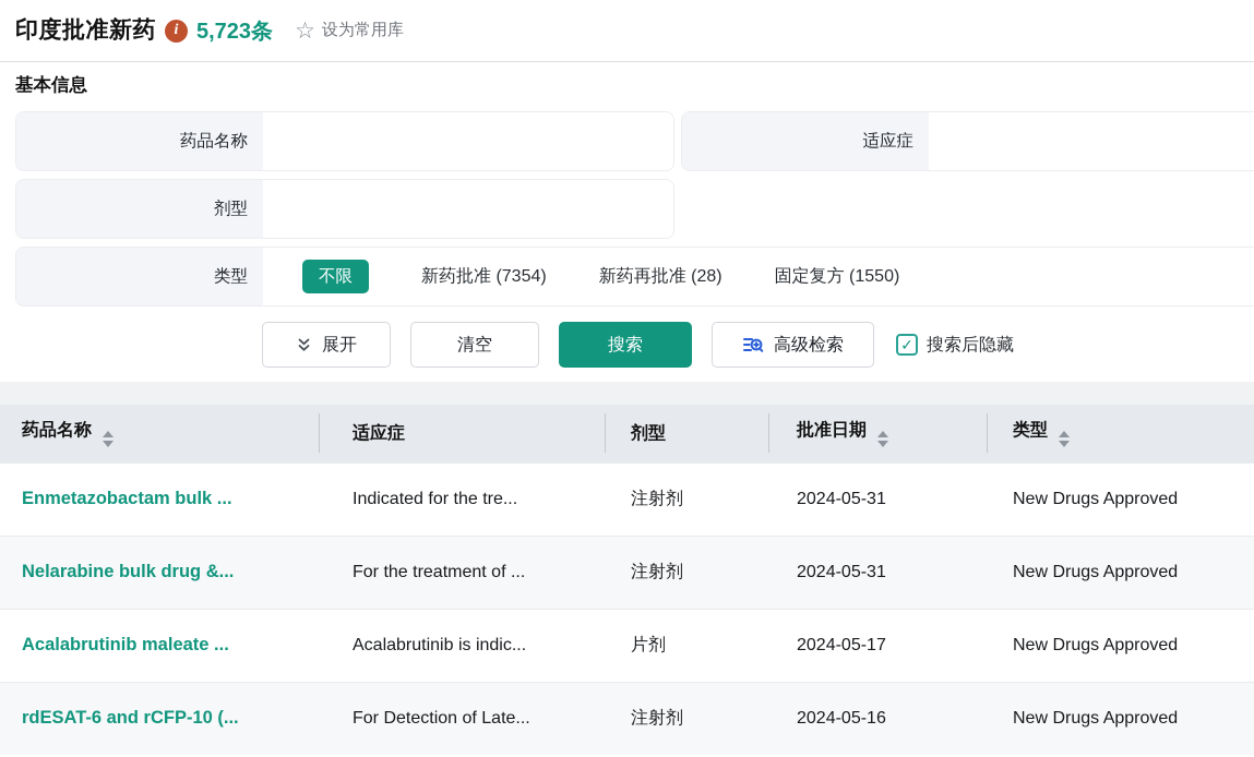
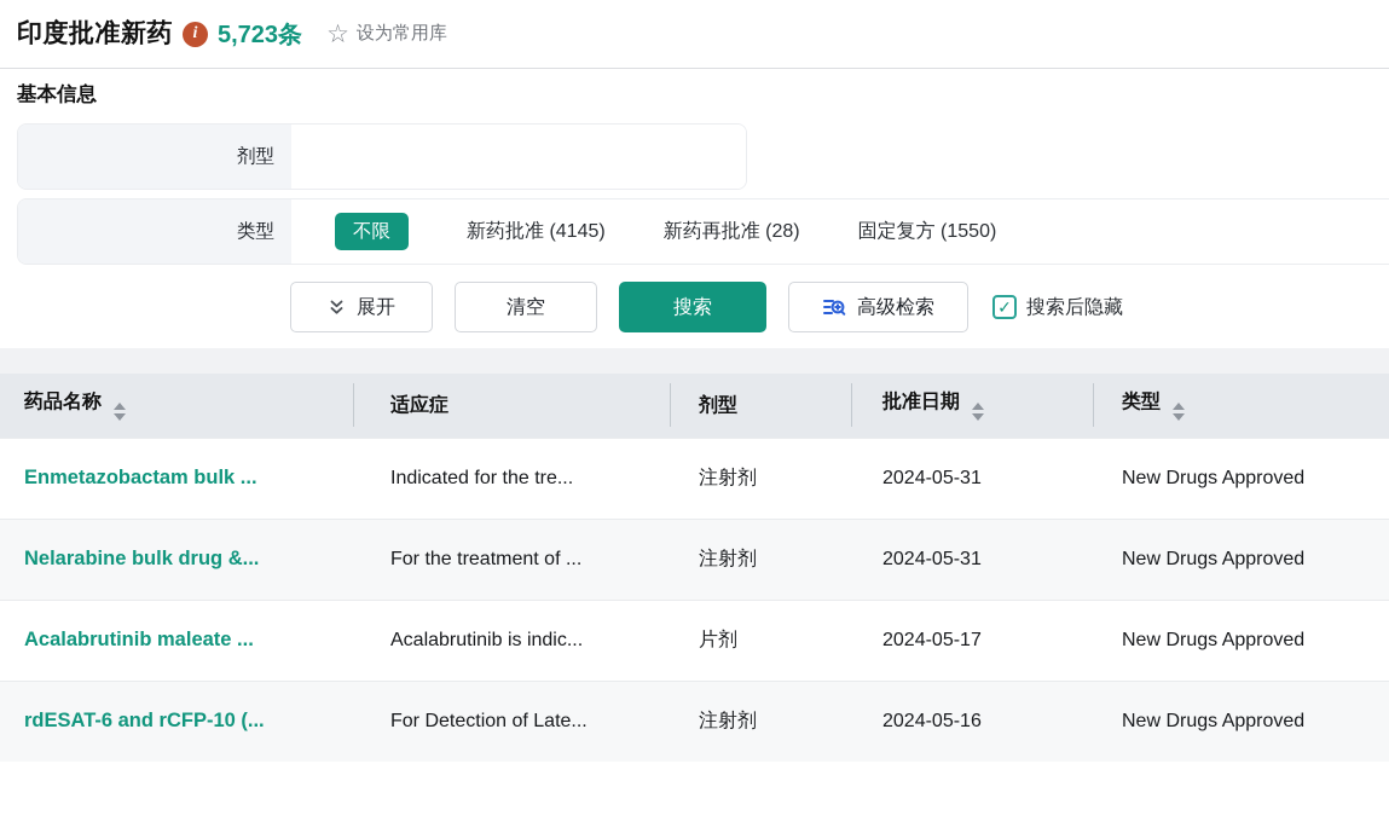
  印度批准新药
  i
  5,723条
  ☆
  设为常用库
  基本信息
- 药品名称
- 适应症
  剂型
  类型
  不限
- 新药批准 (7354)
+ 新药批准 (4145)
  新药再批准 (28)
  固定复方 (1550)
  展开
  清空
  搜索
  高级检索
  ✓
  搜索后隐藏
  药品名称	适应症	剂型	批准日期	类型
  Enmetazobactam bulk ...	Indicated for the tre...	注射剂	2024-05-31	New Drugs Approved
  Nelarabine bulk drug &...	For the treatment of ...	注射剂	2024-05-31	New Drugs Approved
  Acalabrutinib maleate ...	Acalabrutinib is indic...	片剂	2024-05-17	New Drugs Approved
  rdESAT-6 and rCFP-10 (...	For Detection of Late...	注射剂	2024-05-16	New Drugs Approved
